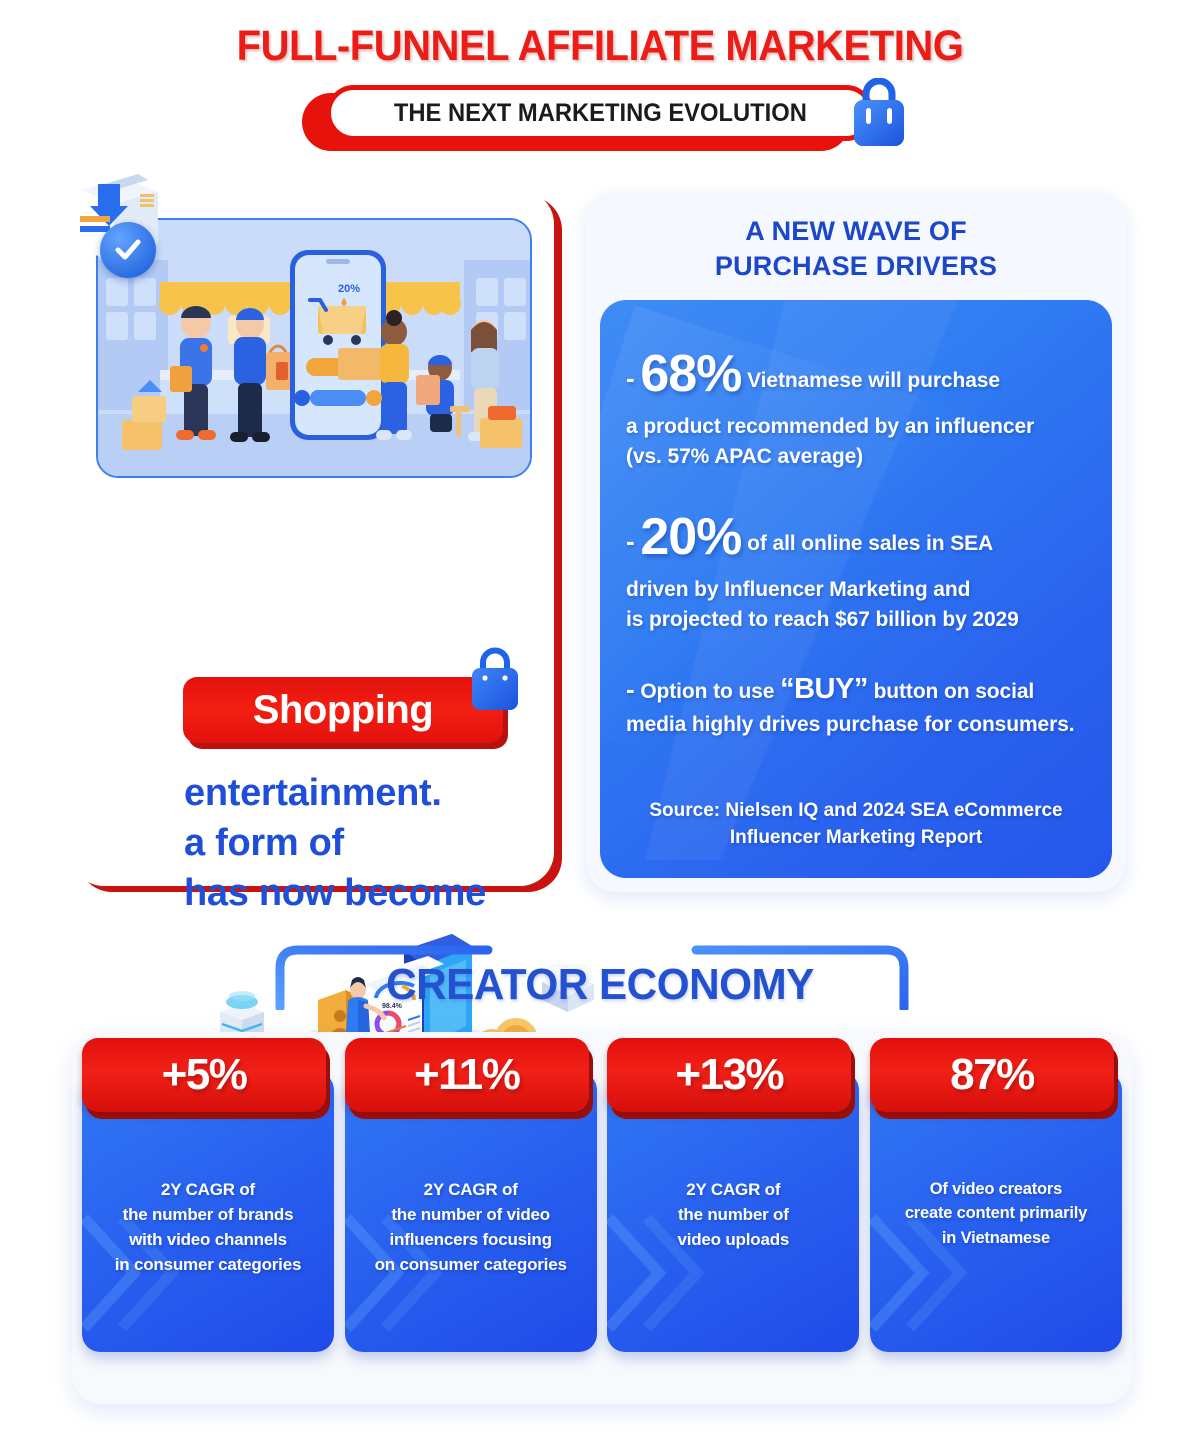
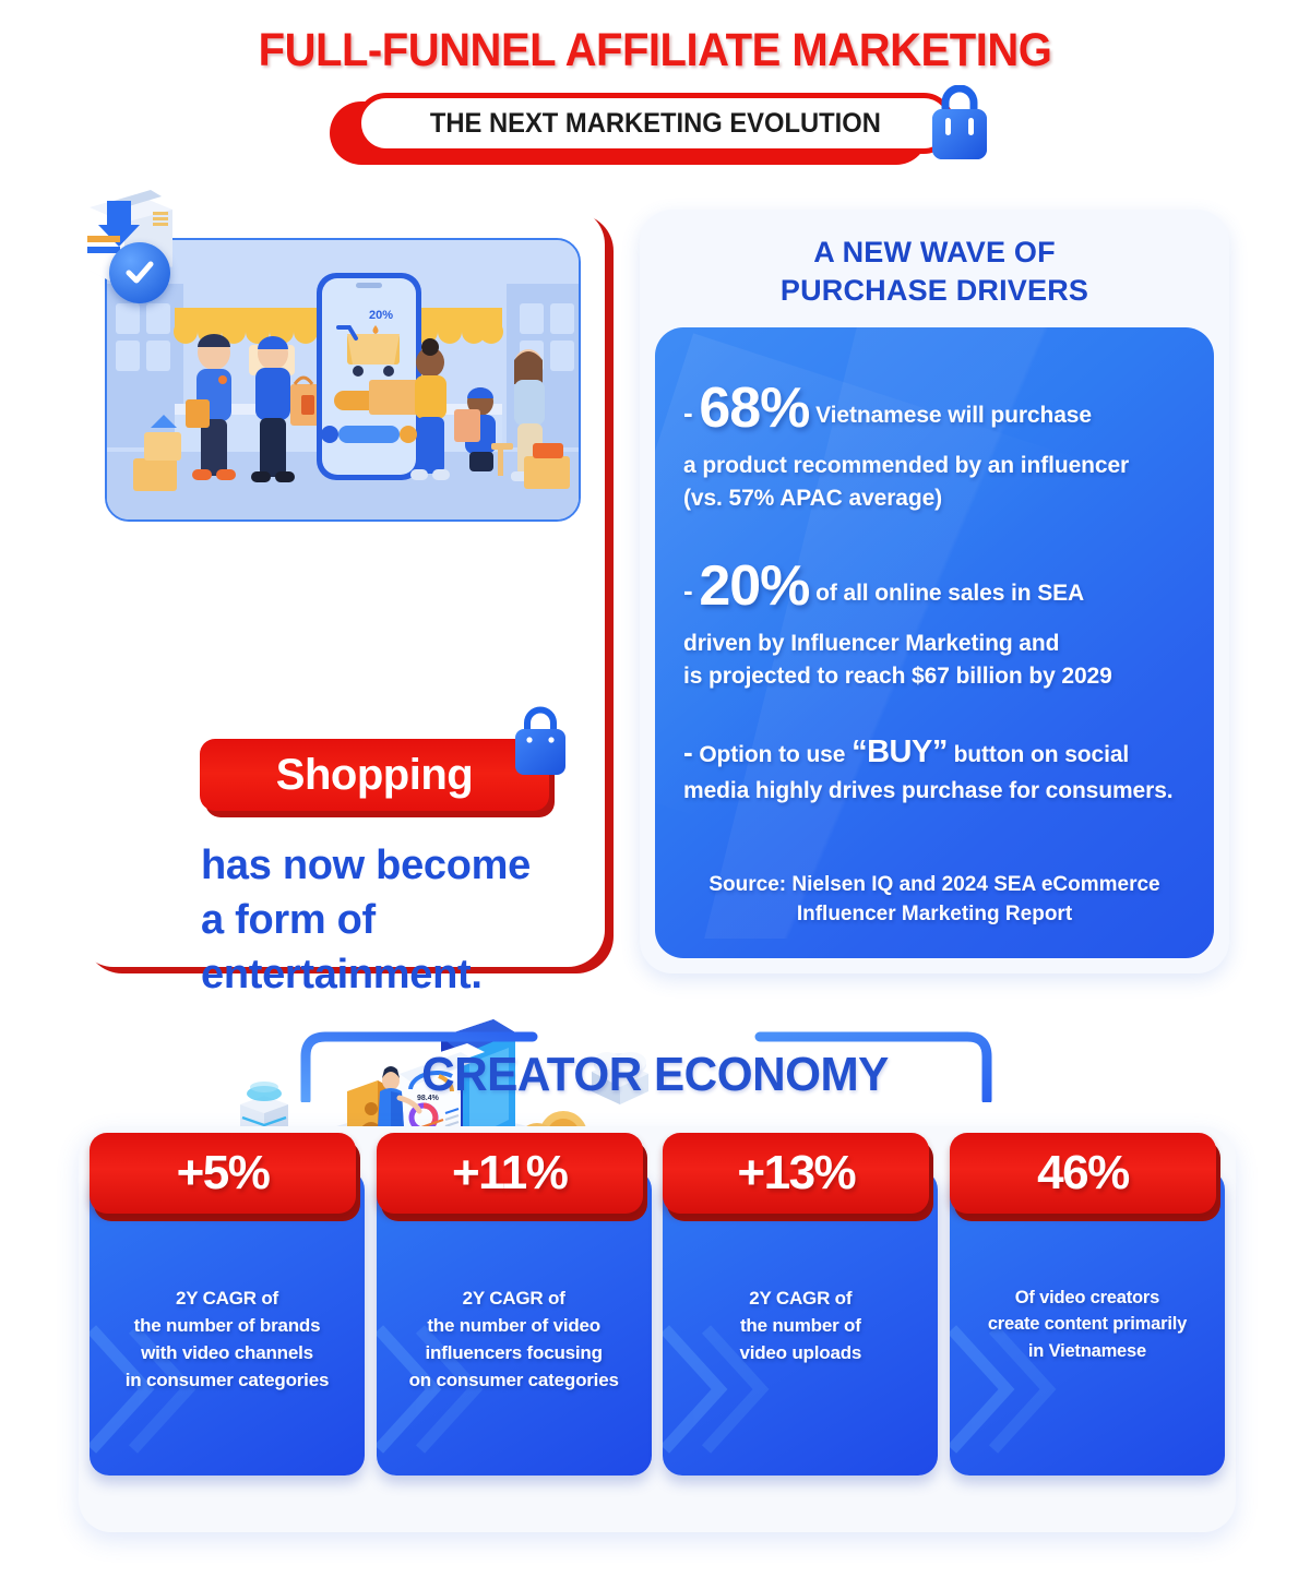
  FULL-FUNNEL AFFILIATE MARKETING
  THE NEXT MARKETING EVOLUTION
  20%
  Shopping
- entertainment.
+ has now become
  a form of
- has now become
+ entertainment.
  A NEW WAVE OF
  PURCHASE DRIVERS
  - 68% Vietnamese will purchase
  a product recommended by an influencer
  (vs. 57% APAC average)
  - 20% of all online sales in SEA
  driven by Influencer Marketing and
  is projected to reach $67 billion by 2029
  - Option to use “BUY” button on social
  media highly drives purchase for consumers.
  Source: Nielsen IQ and 2024 SEA eCommerce
  Influencer Marketing Report
  CREATOR ECONOMY
  2Y CAGR of
  the number of brands
  with video channels
  in consumer categories
  +5%
  2Y CAGR of
  the number of video
  influencers focusing
  on consumer categories
  +11%
  2Y CAGR of
  the number of
  video uploads
  +13%
  Of video creators
  create content primarily
  in Vietnamese
- 87%
+ 46%
